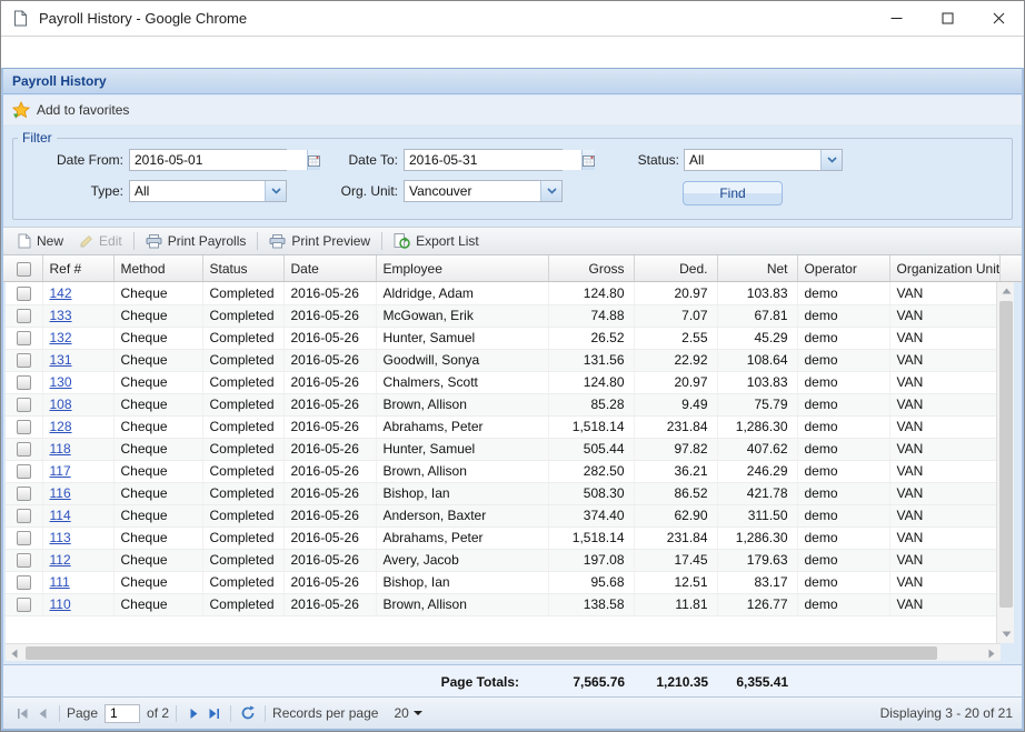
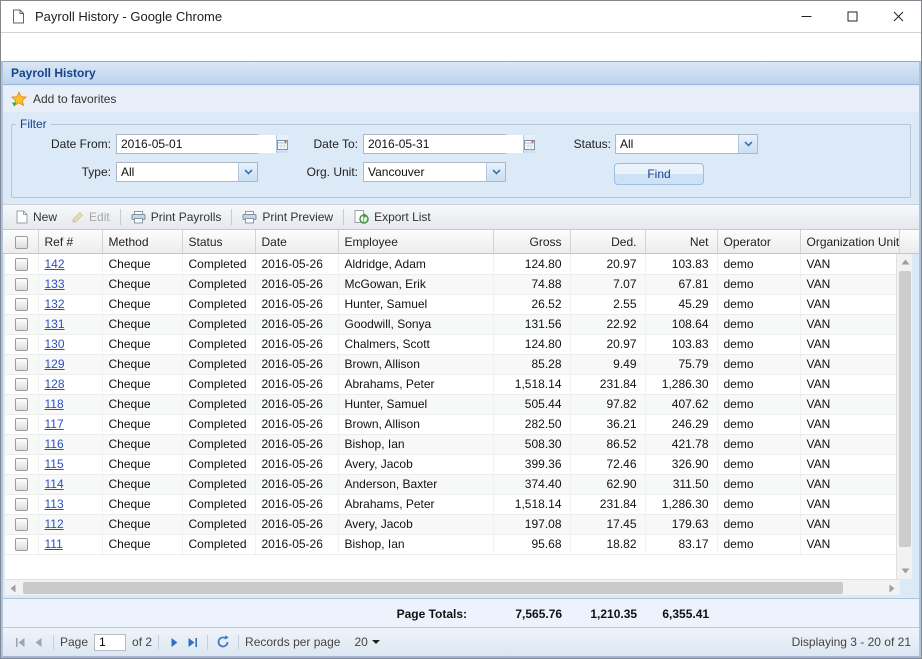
  Payroll History - Google Chrome
  Payroll History
  Add to favorites
  Filter
  Date From:
  2016-05-01
  Date To:
  2016-05-31
  Status:
  All
  Type:
  All
  Org. Unit:
  Vancouver
  Find
  New
  Edit
  Print Payrolls
  Print Preview
  Export List
  	Ref #	Method	Status	Date	Employee	Gross	Ded.	Net	Operator	Organization Unit
  	142	Cheque	Completed	2016-05-26	Aldridge, Adam	124.80	20.97	103.83	demo	VAN
  	133	Cheque	Completed	2016-05-26	McGowan, Erik	74.88	7.07	67.81	demo	VAN
  	132	Cheque	Completed	2016-05-26	Hunter, Samuel	26.52	2.55	45.29	demo	VAN
  	131	Cheque	Completed	2016-05-26	Goodwill, Sonya	131.56	22.92	108.64	demo	VAN
  	130	Cheque	Completed	2016-05-26	Chalmers, Scott	124.80	20.97	103.83	demo	VAN
- 	108	Cheque	Completed	2016-05-26	Brown, Allison	85.28	9.49	75.79	demo	VAN
+ 	129	Cheque	Completed	2016-05-26	Brown, Allison	85.28	9.49	75.79	demo	VAN
  	128	Cheque	Completed	2016-05-26	Abrahams, Peter	1,518.14	231.84	1,286.30	demo	VAN
  	118	Cheque	Completed	2016-05-26	Hunter, Samuel	505.44	97.82	407.62	demo	VAN
  	117	Cheque	Completed	2016-05-26	Brown, Allison	282.50	36.21	246.29	demo	VAN
  	116	Cheque	Completed	2016-05-26	Bishop, Ian	508.30	86.52	421.78	demo	VAN
+ 	115	Cheque	Completed	2016-05-26	Avery, Jacob	399.36	72.46	326.90	demo	VAN
  	114	Cheque	Completed	2016-05-26	Anderson, Baxter	374.40	62.90	311.50	demo	VAN
  	113	Cheque	Completed	2016-05-26	Abrahams, Peter	1,518.14	231.84	1,286.30	demo	VAN
  	112	Cheque	Completed	2016-05-26	Avery, Jacob	197.08	17.45	179.63	demo	VAN
- 	111	Cheque	Completed	2016-05-26	Bishop, Ian	95.68	12.51	83.17	demo	VAN
+ 	111	Cheque	Completed	2016-05-26	Bishop, Ian	95.68	18.82	83.17	demo	VAN
- 	110	Cheque	Completed	2016-05-26	Brown, Allison	138.58	11.81	126.77	demo	VAN
  	Page Totals:	7,565.76	1,210.35	6,355.41
  Page
  1
  of 2
  Records per page
  20
  Displaying 3 - 20 of 21
